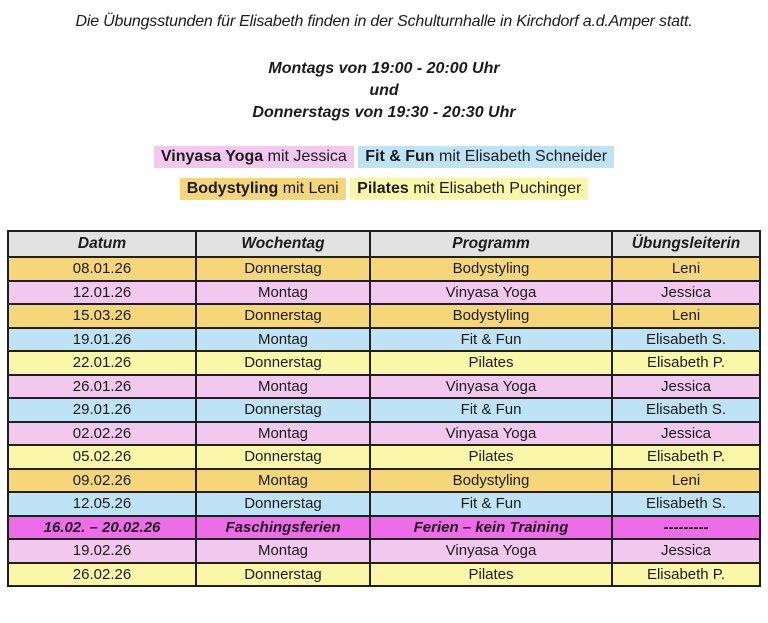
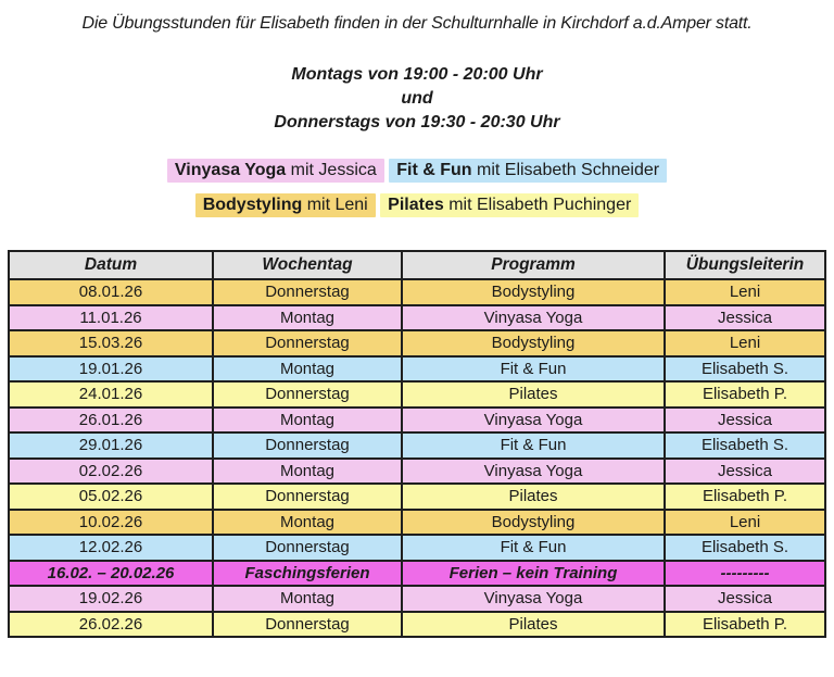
  Die Übungsstunden für Elisabeth finden in der Schulturnhalle in Kirchdorf a.d.Amper statt.
  Montags von 19:00 - 20:00 Uhr
  und
  Donnerstags von 19:30 - 20:30 Uhr
  Vinyasa Yoga mit Jessica Fit & Fun mit Elisabeth Schneider
  Bodystyling mit Leni Pilates mit Elisabeth Puchinger
  Datum	Wochentag	Programm	Übungsleiterin
  08.01.26	Donnerstag	Bodystyling	Leni
- 12.01.26	Montag	Vinyasa Yoga	Jessica
+ 11.01.26	Montag	Vinyasa Yoga	Jessica
  15.03.26	Donnerstag	Bodystyling	Leni
  19.01.26	Montag	Fit & Fun	Elisabeth S.
- 22.01.26	Donnerstag	Pilates	Elisabeth P.
+ 24.01.26	Donnerstag	Pilates	Elisabeth P.
  26.01.26	Montag	Vinyasa Yoga	Jessica
  29.01.26	Donnerstag	Fit & Fun	Elisabeth S.
  02.02.26	Montag	Vinyasa Yoga	Jessica
  05.02.26	Donnerstag	Pilates	Elisabeth P.
- 09.02.26	Montag	Bodystyling	Leni
+ 10.02.26	Montag	Bodystyling	Leni
- 12.05.26	Donnerstag	Fit & Fun	Elisabeth S.
+ 12.02.26	Donnerstag	Fit & Fun	Elisabeth S.
  16.02. – 20.02.26	Faschingsferien	Ferien – kein Training	---------
  19.02.26	Montag	Vinyasa Yoga	Jessica
  26.02.26	Donnerstag	Pilates	Elisabeth P.
